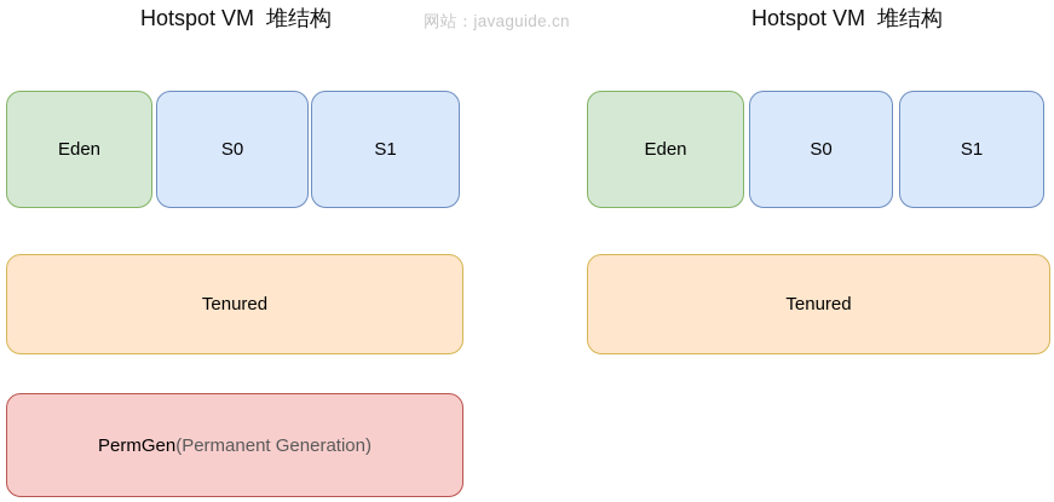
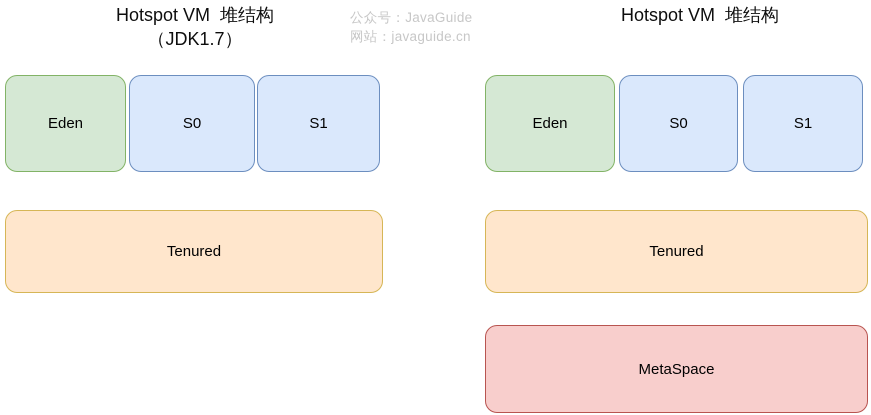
  Hotspot VM 堆结构
+ （JDK1.7）
+ 公众号：JavaGuide
  网站：javaguide.cn
  Hotspot VM 堆结构
  Eden
  S0
  S1
  Tenured
- PermGen(Permanent Generation)
  Eden
  S0
  S1
  Tenured
+ MetaSpace
